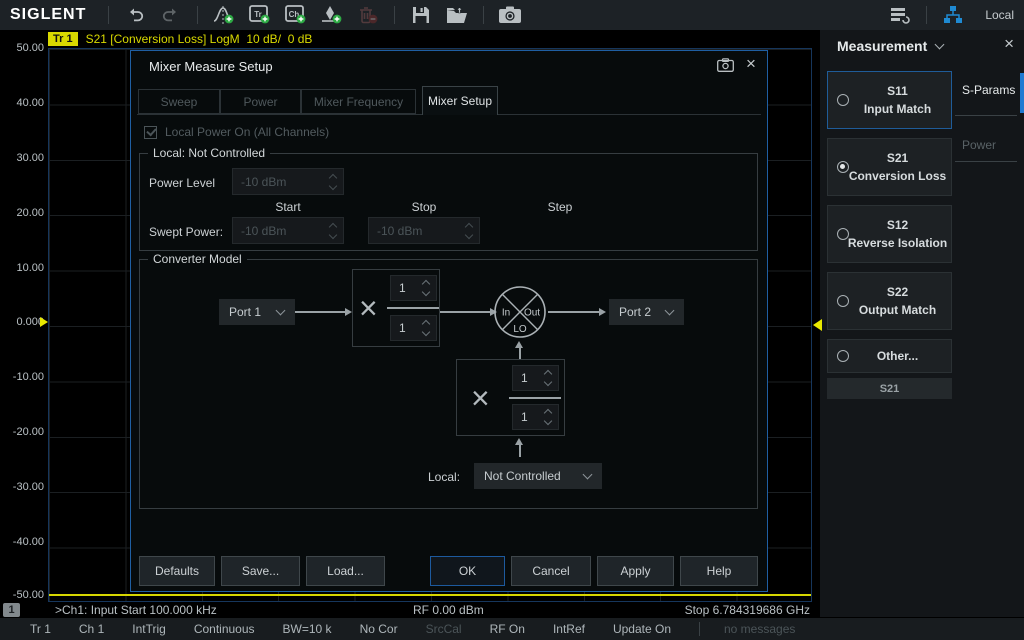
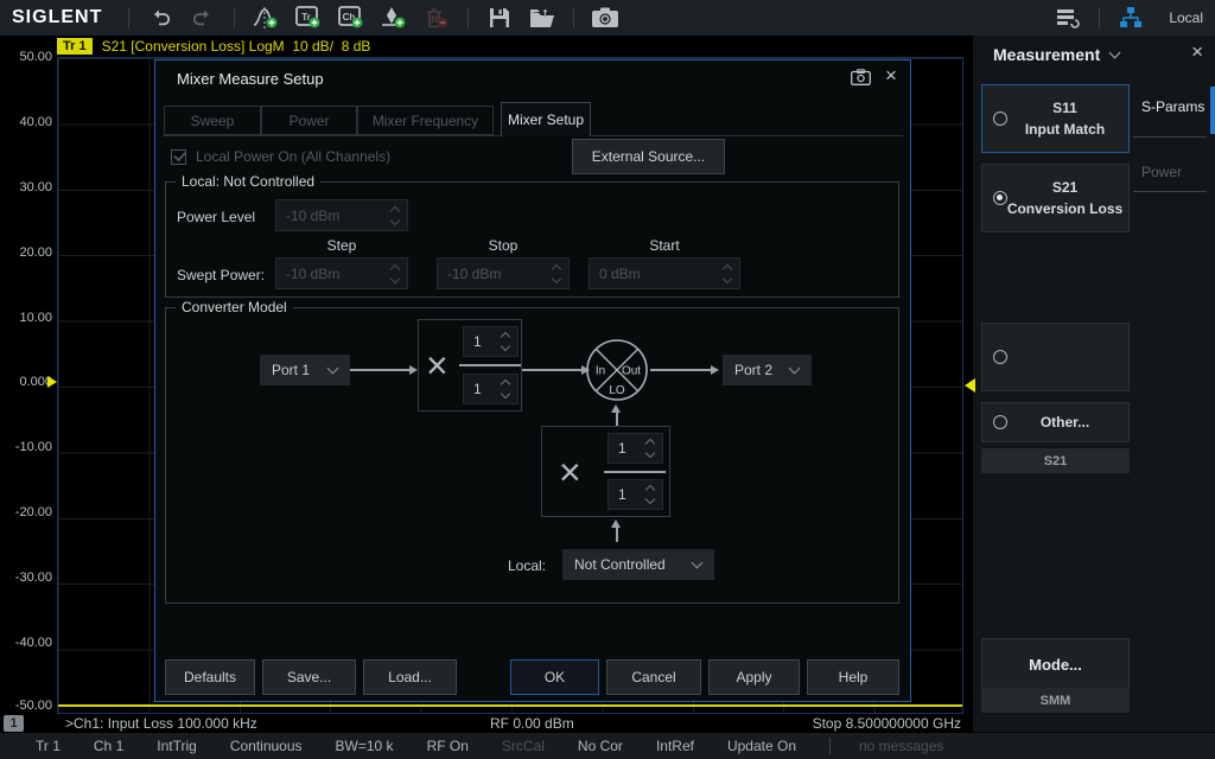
  SIGLENT
  Tr
  Ch
  Local
  Tr 1
- S21 [Conversion Loss] LogM 10 dB/ 0 dB
+ S21 [Conversion Loss] LogM 10 dB/ 8 dB
  50.00
  40.00
  30.00
  20.00
  10.00
  0.000
  -10.00
  -20.00
  -30.00
  -40.00
  -50.00
  Mixer Measure Setup
  ×
  Sweep
  Power
  Mixer Frequency
  Mixer Setup
  Local Power On (All Channels)
+ External Source...
  Local: Not Controlled
  Power Level
  -10 dBm
- Start
+ Step
  Stop
- Step
+ Start
  Swept Power:
  -10 dBm
  -10 dBm
+ 0 dBm
  Converter Model
  Port 1
  ×
  1
  1
  In
  Out
  LO
  Port 2
  ×
  1
  1
  Local:
  Not Controlled
  Defaults
  Save...
  Load...
  OK
  Cancel
  Apply
  Help
  Measurement
  ×
  S11
  Input Match
  S21
  Conversion Loss
- S12
- Reverse Isolation
- S22
- Output Match
  Other...
  S21
  S-Params
  Power
+ Mode...
+ SMM
  1
- >Ch1: Input Start 100.000 kHz
+ >Ch1: Input Loss 100.000 kHz
  RF 0.00 dBm
- Stop 6.784319686 GHz
+ Stop 8.500000000 GHz
  Tr 1
  Ch 1
  IntTrig
  Continuous
  BW=10 k
- No Cor
+ RF On
  SrcCal
- RF On
+ No Cor
  IntRef
  Update On
  no messages
